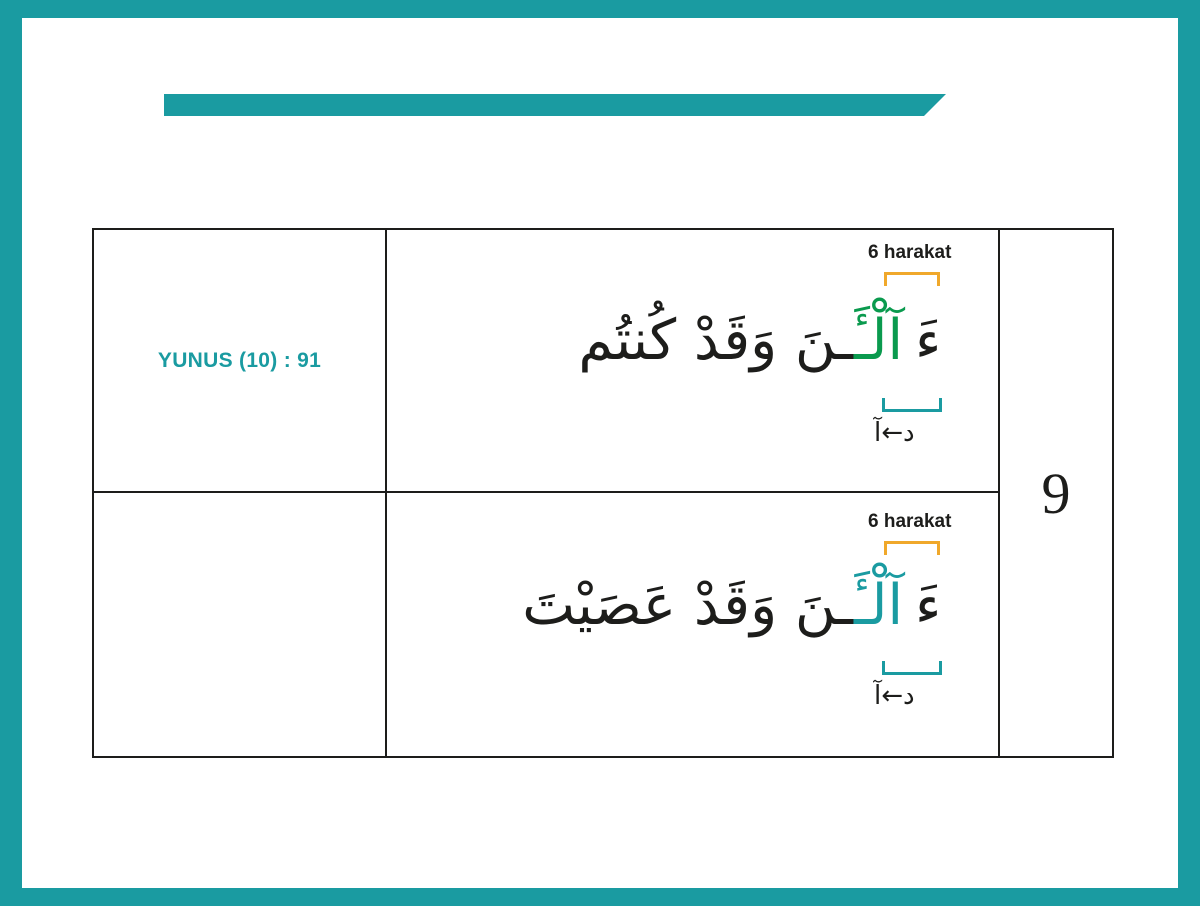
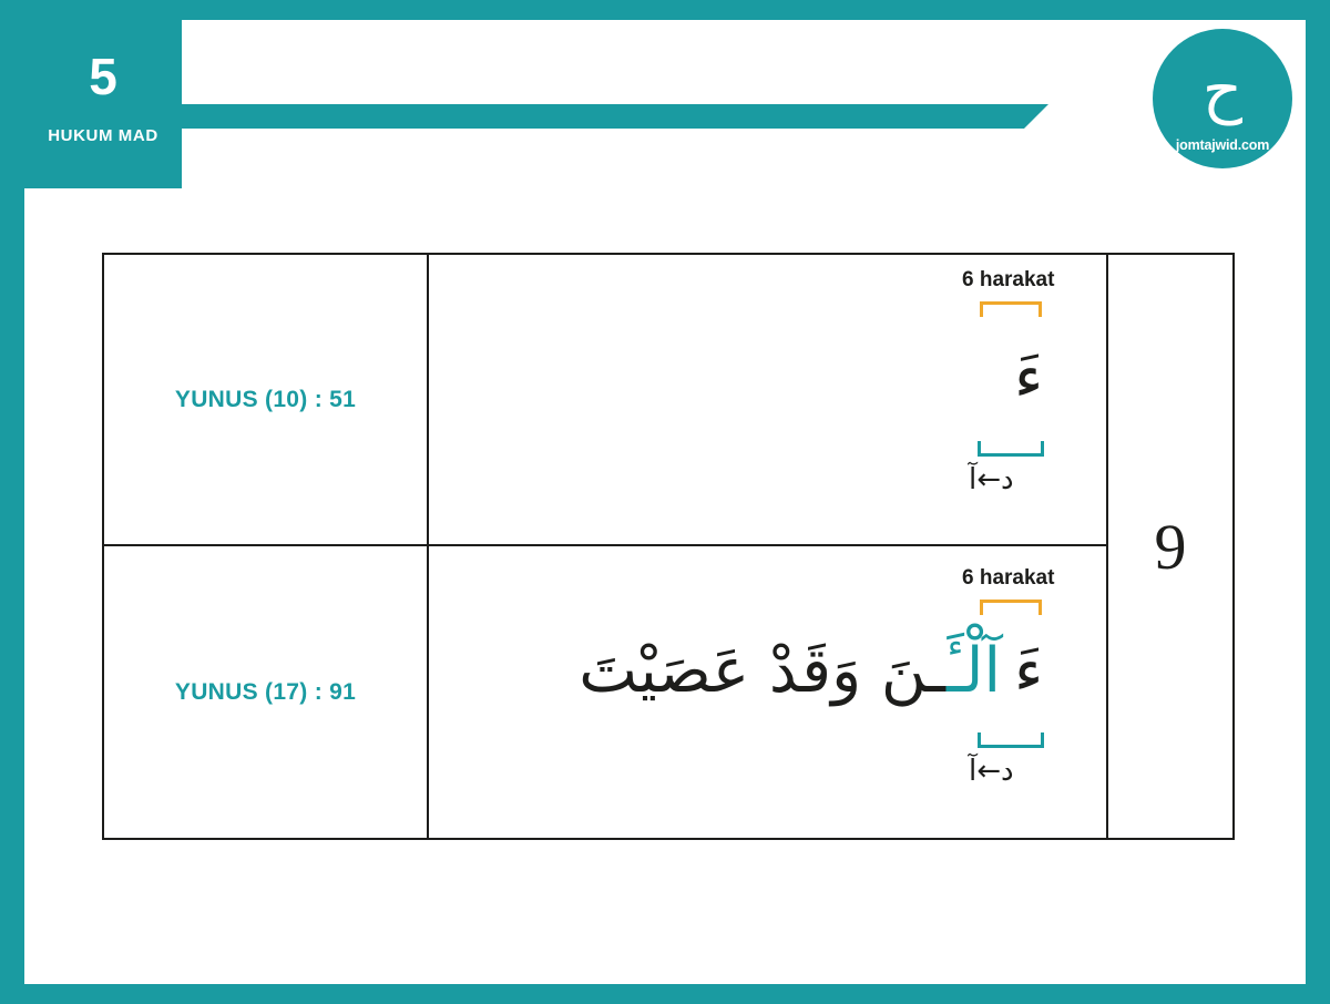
+ 5
+ HUKUM MAD
+ ح
+ jomtajwid.com
+ YUNUS (10) : 51
- YUNUS (10) : 91
+ YUNUS (17) : 91
  6 harakat
- آلْـَٔـنَ وَقَدْ كُنتُم
  ءَ
  د←آ
  6 harakat
  آلْـَٔـنَ وَقَدْ عَصَيْتَ
  ءَ
  د←آ
  9
